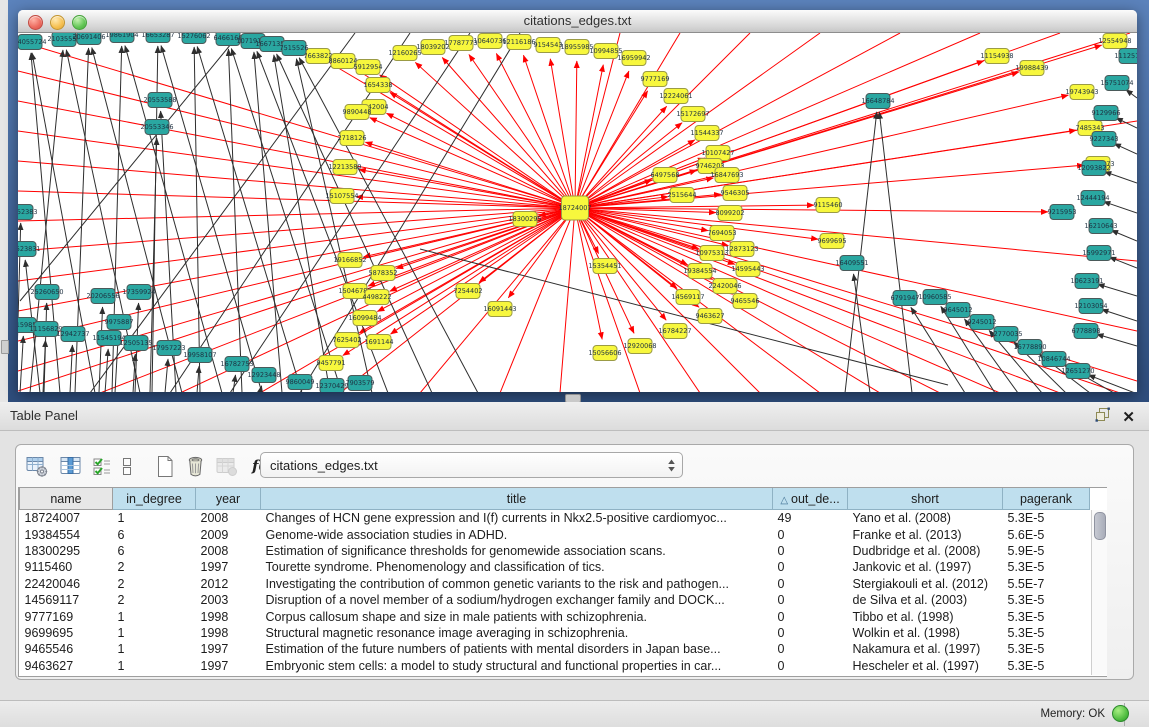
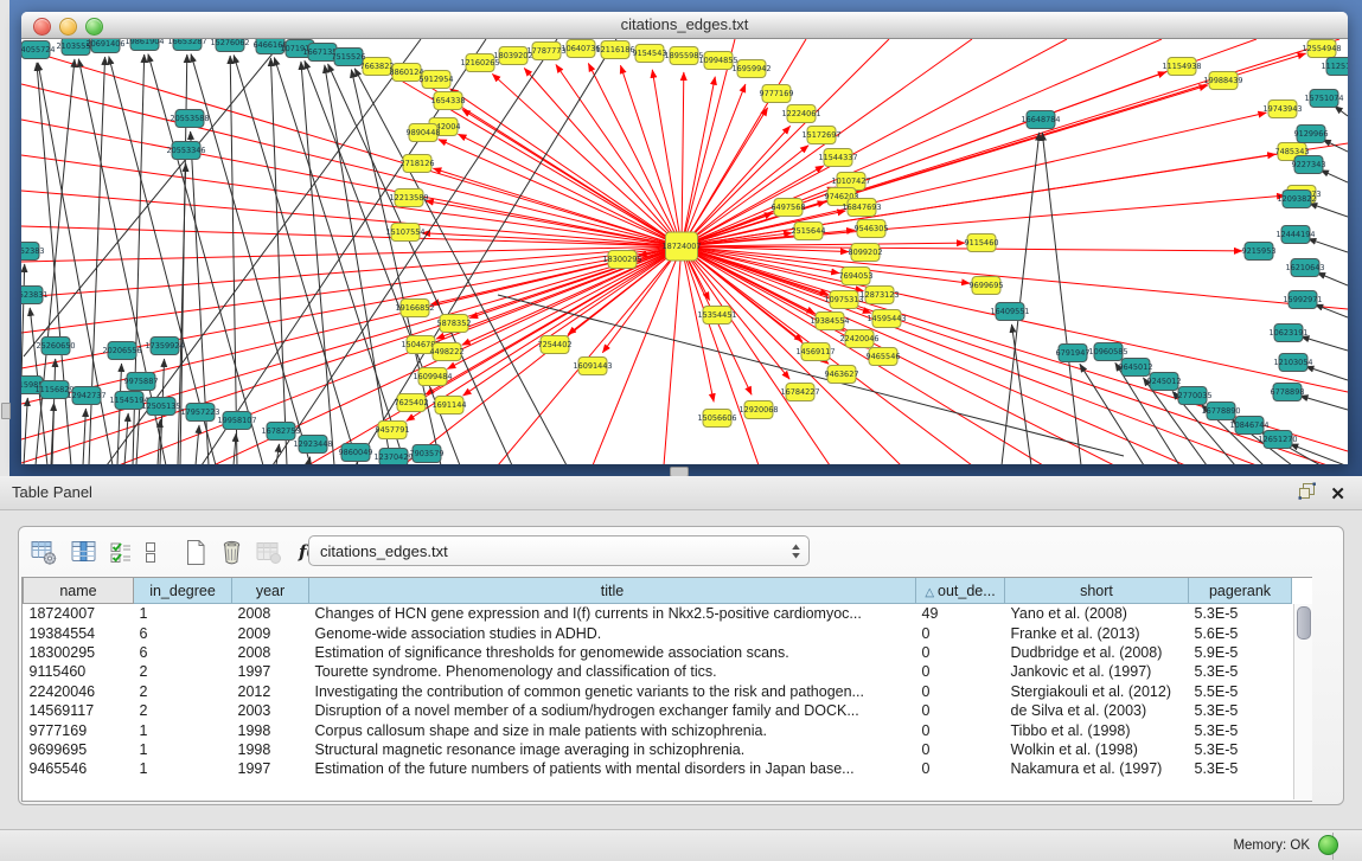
  citations_edges.txt
  18724007
  7663822
  8860124
  5912954
  1654338
  42004
  9890448
  2718126
  12213589
  15107554
  18300295
  19166852
  5878352
  150467
  4498222
  16099484
  7625402
  1691144
  9457791
  12160265
  18039202
  17787773
  10640736
  12116186
  9154543
  18955985
  10994855
  16959942
  9777169
  12224061
  15172697
  11544337
  10107427
  9746203
  6497568
  2515644
  16847693
  9546305
  8099202
  7694053
  12873123
  10975313
  14595443
  19384554
  22420046
  14569117
  9465546
  9463627
  16784227
  12920068
  15056606
  15354451
  9115460
  9699695
  11154938
  19988439
  19743943
  12554948
  7254402
  16091443
  4055724
  2103555
  20691406
  19861904
  16653287
  15276062
  6466160
  107191
  166713
  7515526
  20553588
  523831
  11156829
  12942737
  9975887
  11545194
  12505135
  17957223
  19958107
  16782753
  12923448
  20206556
  17359924
  25260650
  9860049
  12370429
  7903579
  16648784
  9215953
  16409551
  6791947
  10960585
  9645012
  9245012
  12770035
  16778890
  10846744
  12651270
  15751074
  9129966
  9227343
  12093822
  12444194
  16210643
  15992971
  10623191
  12103054
  6778898
  Table Panel
  ✕
  f
  citations_edges.txt
  name	in_degree	year	title	△ out_de...	short	pagerank
  18724007	1	2008	Changes of HCN gene expression and I(f) currents in Nkx2.5-positive cardiomyoc...	49	Yano et al. (2008)	5.3E-5
  19384554	6	2009	Genome-wide association studies in ADHD.	0	Franke et al. (2013)	5.6E-5
  18300295	6	2008	Estimation of significance thresholds for genomewide association scans.	0	Dudbridge et al. (2008)	5.9E-5
  9115460	2	1997	Tourette syndrome. Phenomenology and classification of tics.	0	Jankovic et al. (1997)	5.3E-5
- 22420046	2	2012	Investigating the contribution of common genetic variants to the risk and pathogen...	0	Stergiakouli et al. (2012)	5.5E-7
+ 22420046	2	2012	Investigating the contribution of common genetic variants to the risk and pathogen...	0	Stergiakouli et al. (2012)	5.5E-5
  14569117	2	2003	Disruption of a novel member of a sodium/hydrogen exchanger family and DOCK...	0	de Silva et al. (2003)	5.3E-5
  9777169	1	1998	Corpus callosum shape and size in male patients with schizophrenia.	0	Tibbo et al. (1998)	5.3E-5
  9699695	1	1998	Structural magnetic resonance image averaging in schizophrenia.	0	Wolkin et al. (1998)	5.3E-5
  9465546	1	1997	Estimation of the future numbers of patients with mental disorders in Japan base...	0	Nakamura et al. (1997)	5.3E-5
- 9463627	1	1997	Embryonic stem cells: a model to study structural and functional properties in car...	0	Hescheler et al. (1997)	5.3E-5
  Memory: OK
